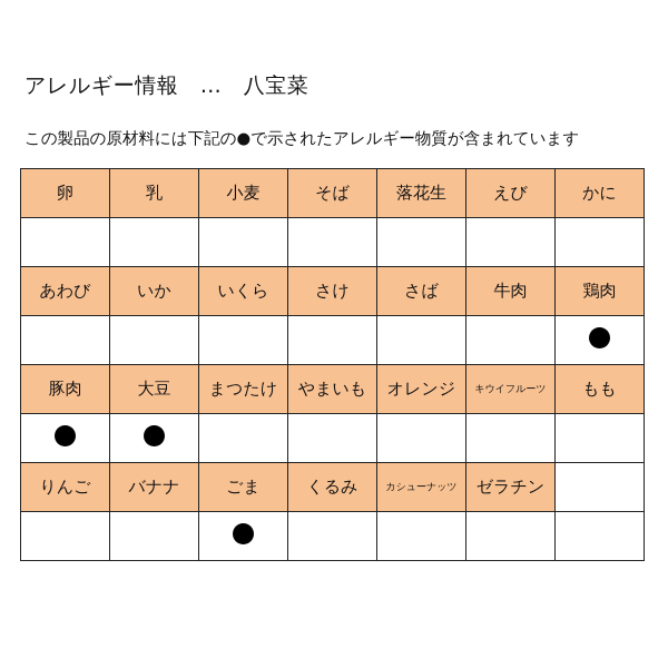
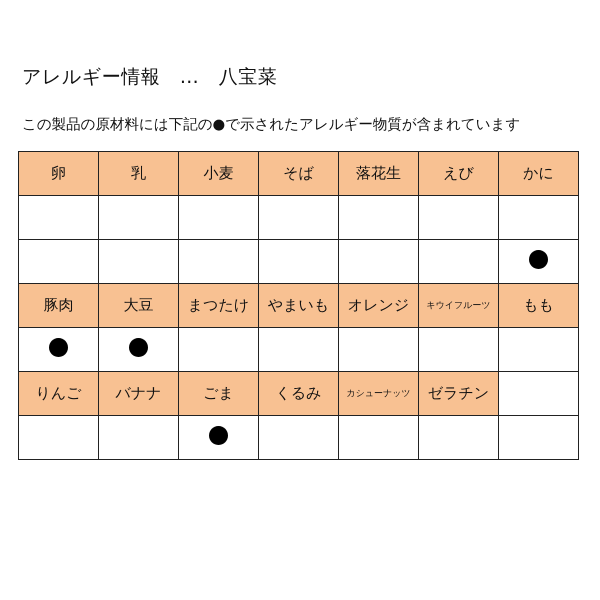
  アレルギー情報 … 八宝菜
  この製品の原材料には下記の●で示されたアレルギー物質が含まれています
  卵	乳	小麦	そば	落花生	えび	かに
- あわび	いか	いくら	さけ	さば	牛肉	鶏肉
  豚肉	大豆	まつたけ	やまいも	オレンジ	キウイフルーツ	もも
  りんご	バナナ	ごま	くるみ	カシューナッツ	ゼラチン
